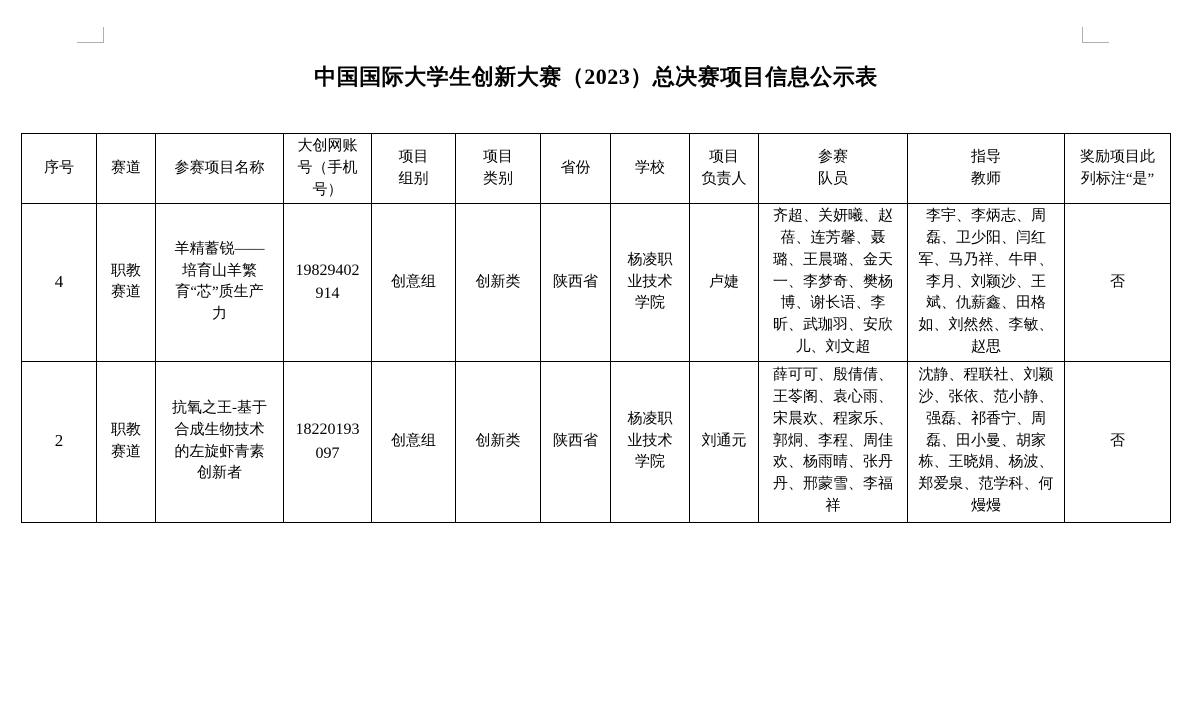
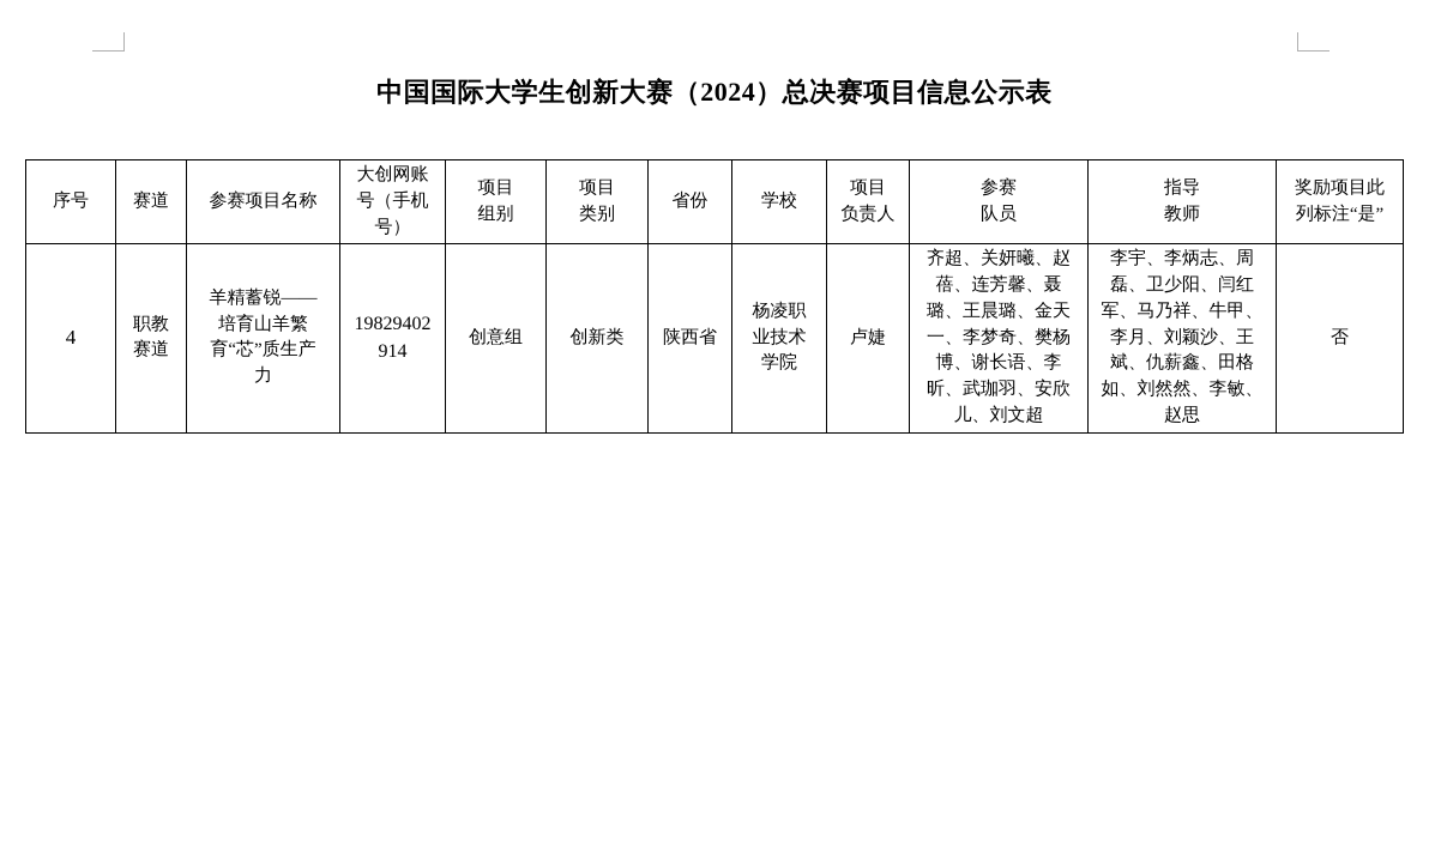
- 中国国际大学生创新大赛（2023）总决赛项目信息公示表
+ 中国国际大学生创新大赛（2024）总决赛项目信息公示表
  序号	赛道	参赛项目名称	大创网账 号（手机 号）	项目 组别	项目 类别	省份	学校	项目 负责人	参赛 队员	指导 教师	奖励项目此 列标注“是”
  4	职教赛道	羊精蓄锐——培育山羊繁育“芯”质生产力	19829402914	创意组	创新类	陕西省	杨凌职业技术学院	卢婕	齐超、关妍曦、赵蓓、连芳馨、聂璐、王晨璐、金天一、李梦奇、樊杨博、谢长语、李昕、武珈羽、安欣儿、刘文超	李宇、李炳志、周磊、卫少阳、闫红军、马乃祥、牛甲、李月、刘颖沙、王斌、仇薪鑫、田格如、刘然然、李敏、赵思	否
- 2	职教赛道	抗氧之王-基于合成生物技术的左旋虾青素创新者	18220193097	创意组	创新类	陕西省	杨凌职业技术学院	刘通元	薛可可、殷倩倩、王苓阁、袁心雨、宋晨欢、程家乐、郭烔、李程、周佳欢、杨雨晴、张丹丹、邢蒙雪、李福祥	沈静、程联社、刘颖沙、张依、范小静、强磊、祁香宁、周磊、田小曼、胡家栋、王晓娟、杨波、郑爱泉、范学科、何熳熳	否
